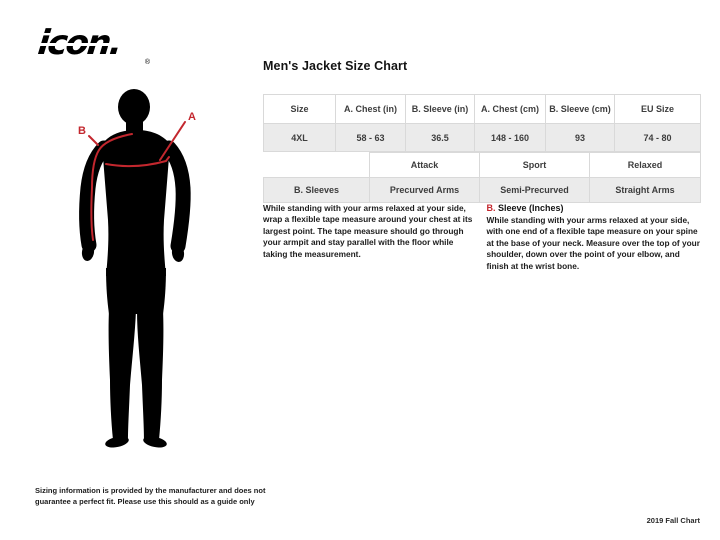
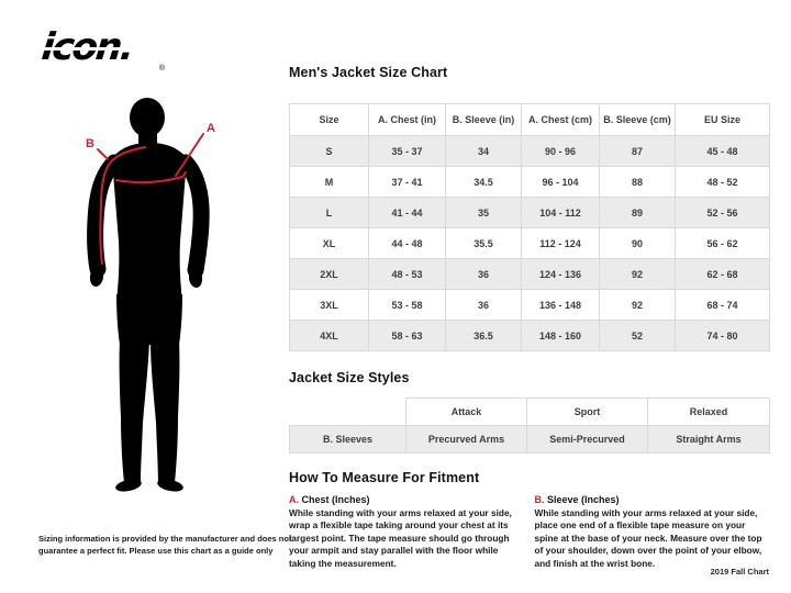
  A
  B
  Men's Jacket Size Chart
  Size	A. Chest (in)	B. Sleeve (in)	A. Chest (cm)	B. Sleeve (cm)	EU Size
+ S	35 - 37	34	90 - 96	87	45 - 48
+ M	37 - 41	34.5	96 - 104	88	48 - 52
+ L	41 - 44	35	104 - 112	89	52 - 56
+ XL	44 - 48	35.5	112 - 124	90	56 - 62
+ 2XL	48 - 53	36	124 - 136	92	62 - 68
+ 3XL	53 - 58	36	136 - 148	92	68 - 74
- 4XL	58 - 63	36.5	148 - 160	93	74 - 80
+ 4XL	58 - 63	36.5	148 - 160	52	74 - 80
+ Jacket Size Styles
  	Attack	Sport	Relaxed
  B. Sleeves	Precurved Arms	Semi-Precurved	Straight Arms
+ How To Measure For Fitment
+ A. Chest (Inches)
- While standing with your arms relaxed at your side, wrap a flexible tape measure around your chest at its largest point. The tape measure should go through your armpit and stay parallel with the floor while taking the measurement.
+ While standing with your arms relaxed at your side, wrap a flexible tape taking around your chest at its largest point. The tape measure should go through your armpit and stay parallel with the floor while taking the measurement.
  B. Sleeve (Inches)
- While standing with your arms relaxed at your side, with one end of a flexible tape measure on your spine at the base of your neck. Measure over the top of your shoulder, down over the point of your elbow, and finish at the wrist bone.
+ While standing with your arms relaxed at your side, place one end of a flexible tape measure on your spine at the base of your neck. Measure over the top of your shoulder, down over the point of your elbow, and finish at the wrist bone.
- Sizing information is provided by the manufacturer and does not guarantee a perfect fit. Please use this should as a guide only
+ Sizing information is provided by the manufacturer and does not guarantee a perfect fit. Please use this chart as a guide only
  2019 Fall Chart
